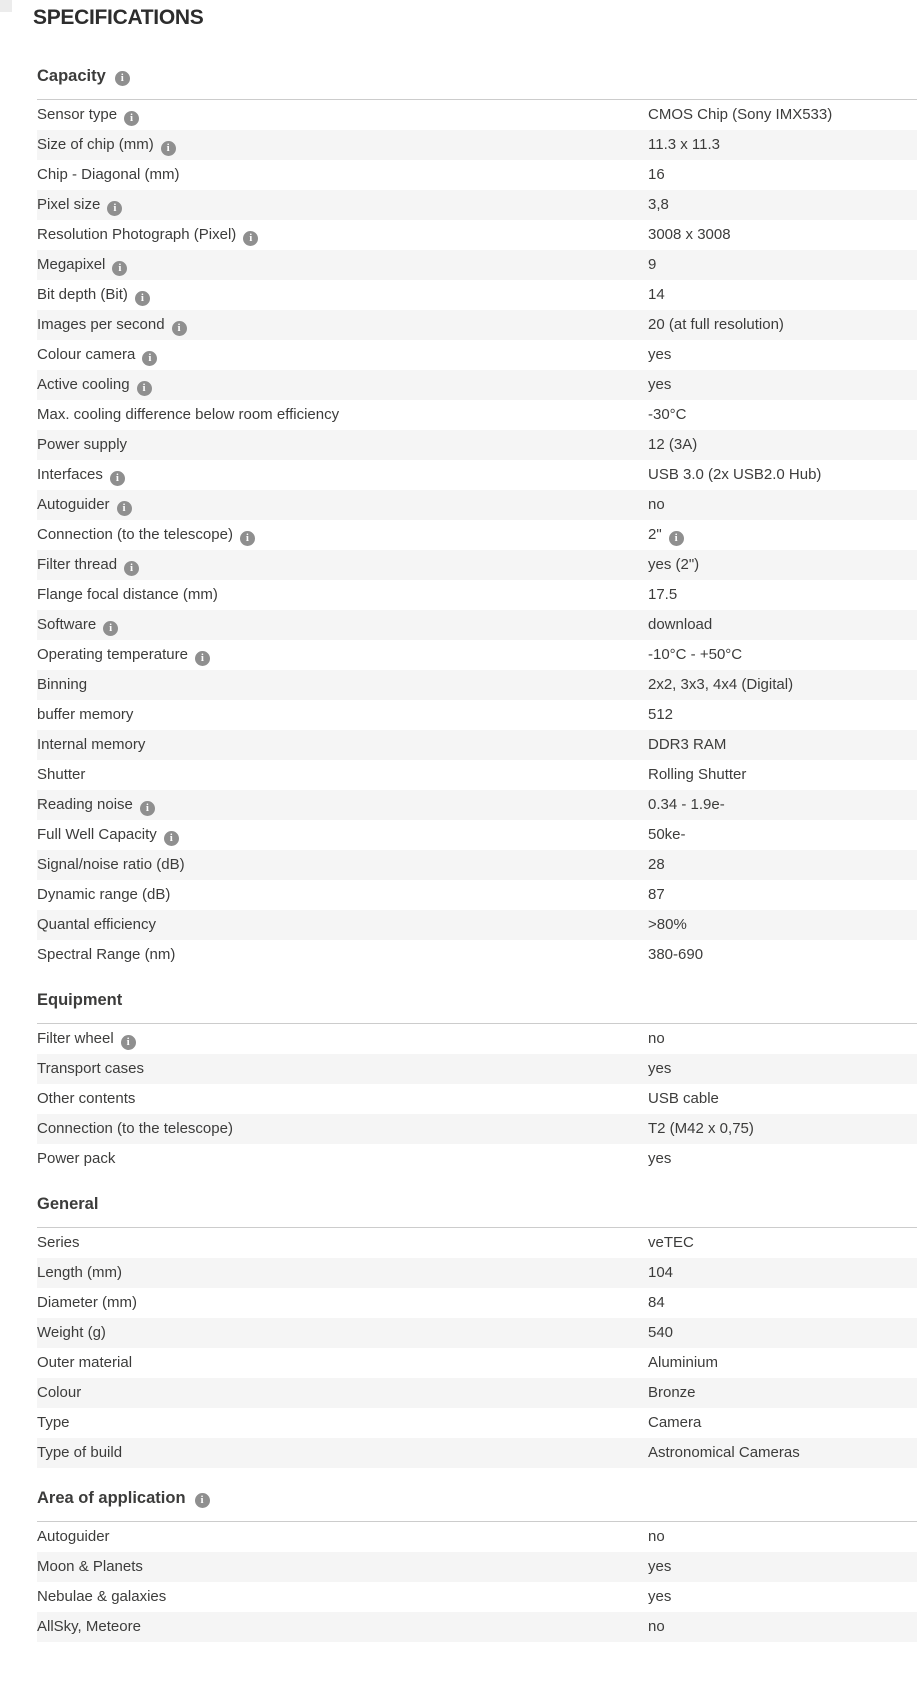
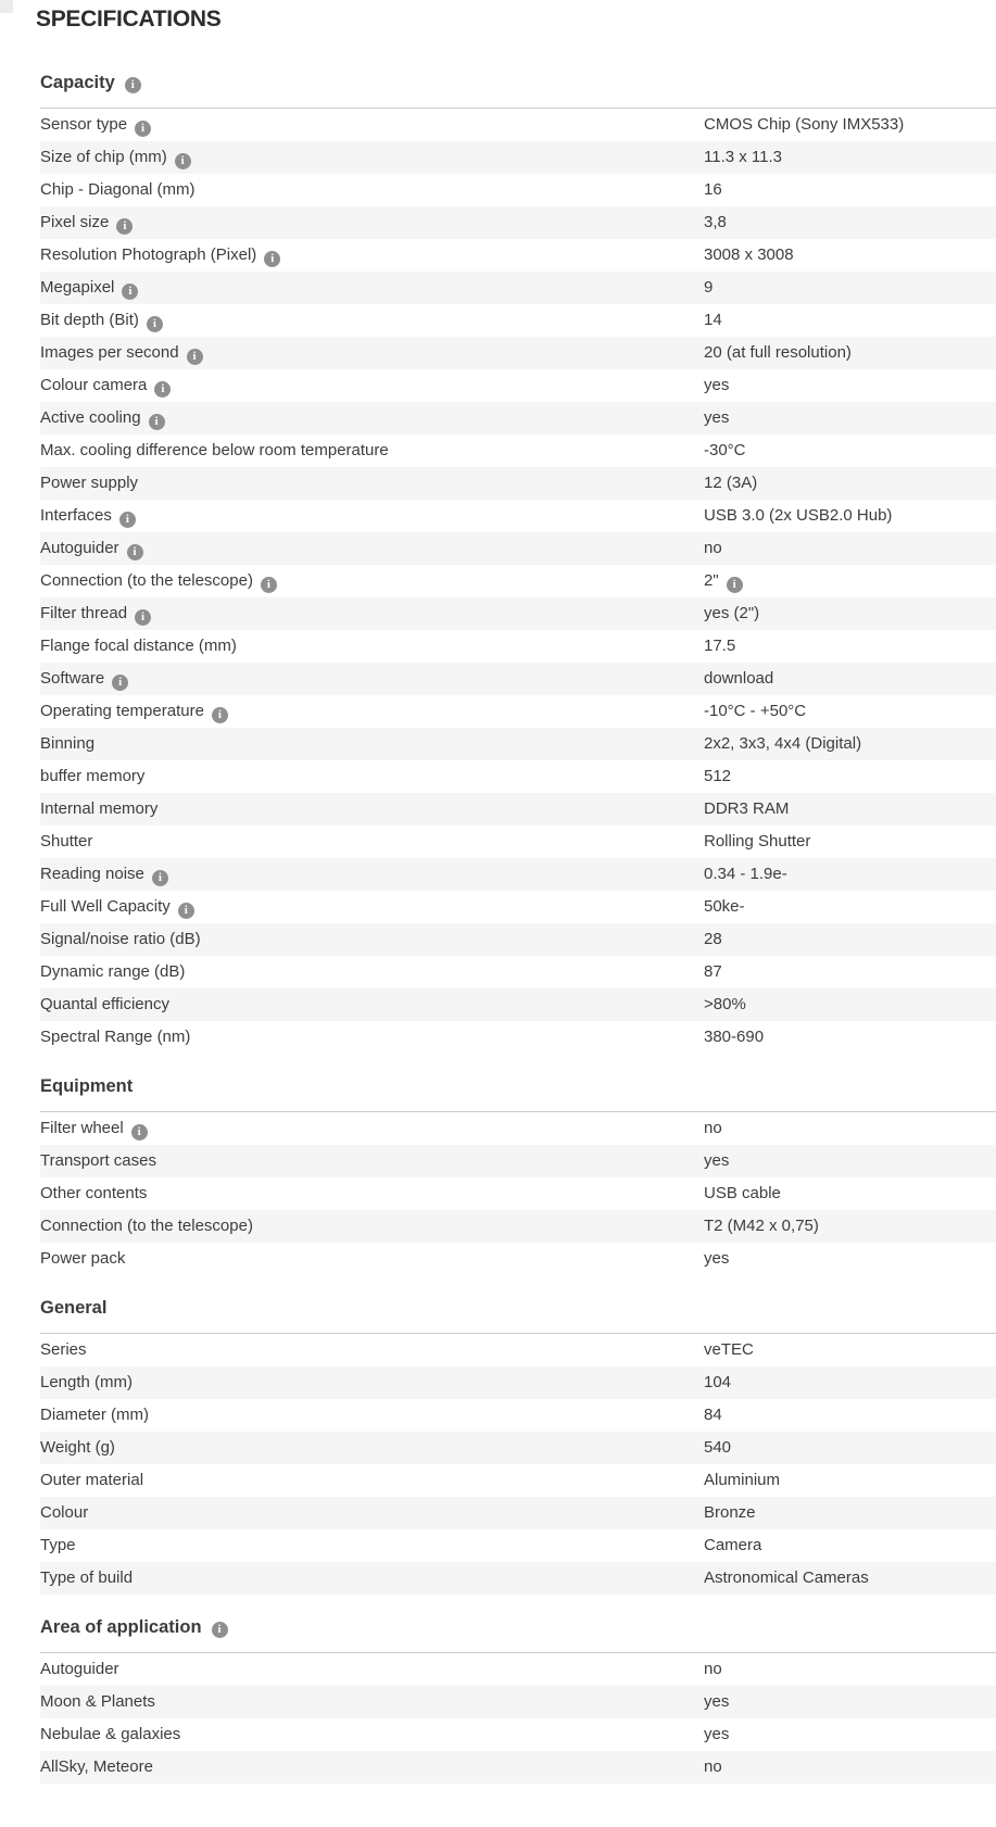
  SPECIFICATIONS
  Capacity i
  Sensor type i
  CMOS Chip (Sony IMX533)
  Size of chip (mm) i
  11.3 x 11.3
  Chip - Diagonal (mm)
  16
  Pixel size i
  3,8
  Resolution Photograph (Pixel) i
  3008 x 3008
  Megapixel i
  9
  Bit depth (Bit) i
  14
  Images per second i
  20 (at full resolution)
  Colour camera i
  yes
  Active cooling i
  yes
- Max. cooling difference below room efficiency
+ Max. cooling difference below room temperature
  -30°C
  Power supply
  12 (3A)
  Interfaces i
  USB 3.0 (2x USB2.0 Hub)
  Autoguider i
  no
  Connection (to the telescope) i
  2" i
  Filter thread i
  yes (2")
  Flange focal distance (mm)
  17.5
  Software i
  download
  Operating temperature i
  -10°C - +50°C
  Binning
  2x2, 3x3, 4x4 (Digital)
  buffer memory
  512
  Internal memory
  DDR3 RAM
  Shutter
  Rolling Shutter
  Reading noise i
  0.34 - 1.9e-
  Full Well Capacity i
  50ke-
  Signal/noise ratio (dB)
  28
  Dynamic range (dB)
  87
  Quantal efficiency
  >80%
  Spectral Range (nm)
  380-690
  Equipment
  Filter wheel i
  no
  Transport cases
  yes
  Other contents
  USB cable
  Connection (to the telescope)
  T2 (M42 x 0,75)
  Power pack
  yes
  General
  Series
  veTEC
  Length (mm)
  104
  Diameter (mm)
  84
  Weight (g)
  540
  Outer material
  Aluminium
  Colour
  Bronze
  Type
  Camera
  Type of build
  Astronomical Cameras
  Area of application i
  Autoguider
  no
  Moon & Planets
  yes
  Nebulae & galaxies
  yes
  AllSky, Meteore
  no
